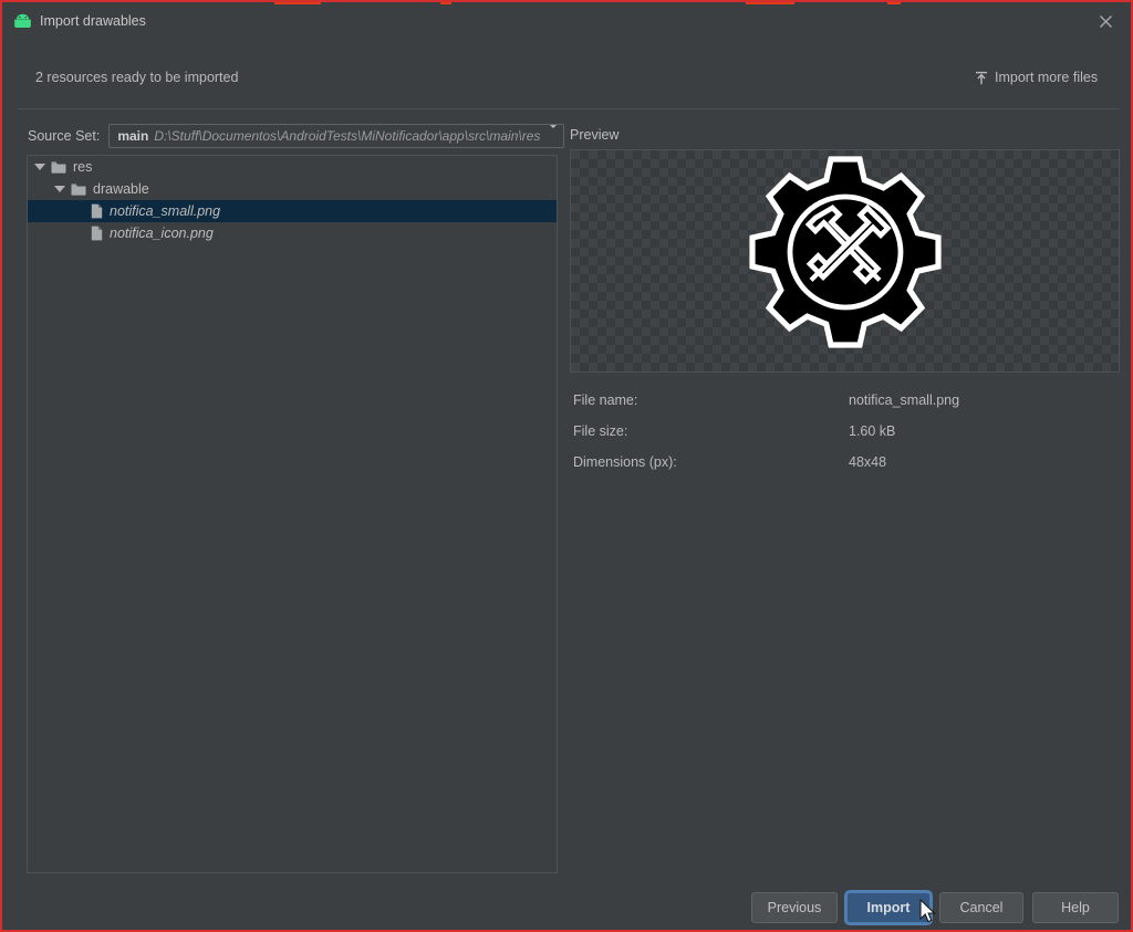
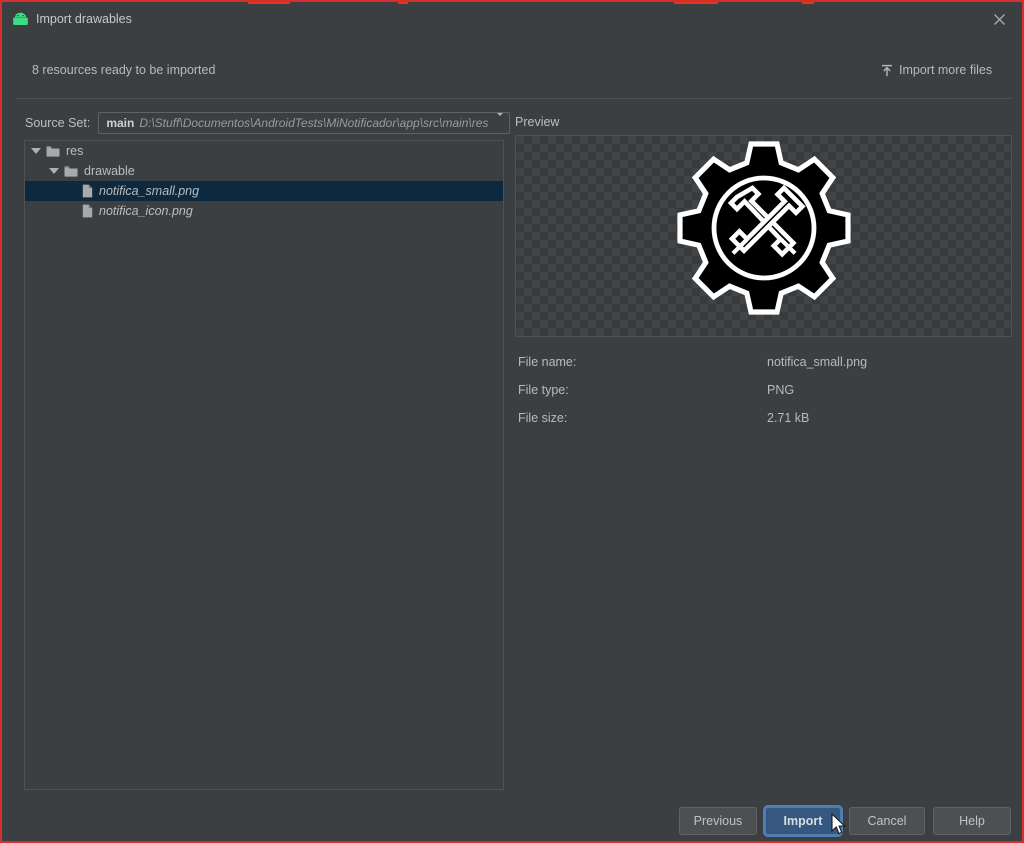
  Import drawables
- 2 resources ready to be imported
+ 8 resources ready to be imported
  Import more files
  Source Set:
  main
  D:\Stuff\Documentos\AndroidTests\MiNotificador\app\src\main\res
  res
  drawable
  notifica_small.png
  notifica_icon.png
  Preview
  File name:
  notifica_small.png
+ File type:
+ PNG
  File size:
- 1.60 kB
+ 2.71 kB
- Dimensions (px):
- 48x48
  Previous
  Import
  Cancel
  Help
